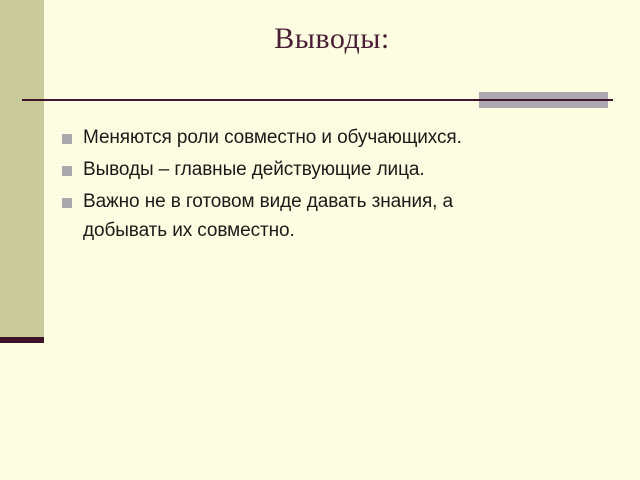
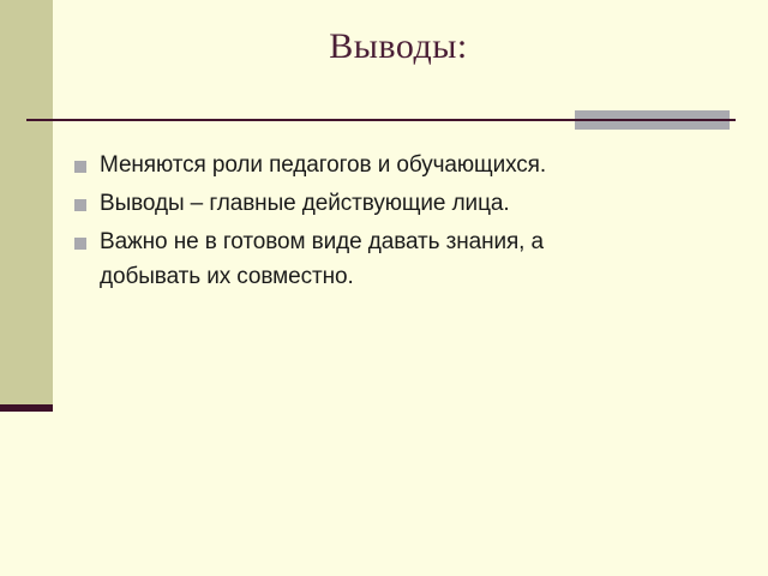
  Выводы:
- Меняются роли совместно и обучающихся.
+ Меняются роли педагогов и обучающихся.
  Выводы – главные действующие лица.
  Важно не в готовом виде давать знания, а добывать их совместно.
